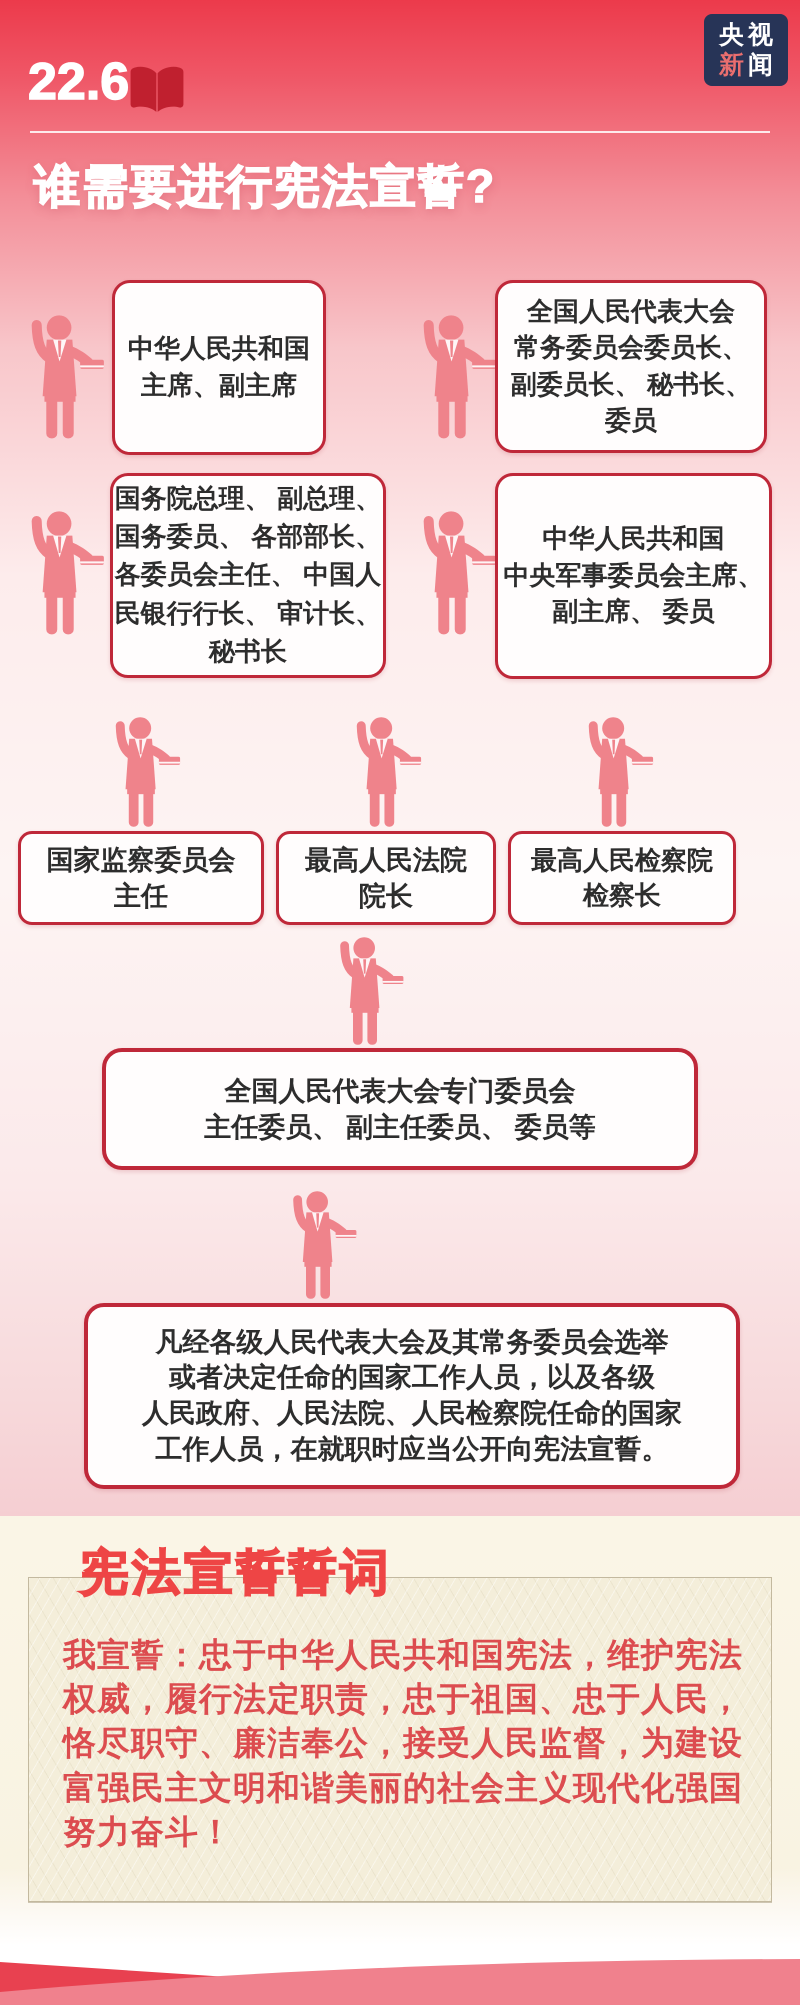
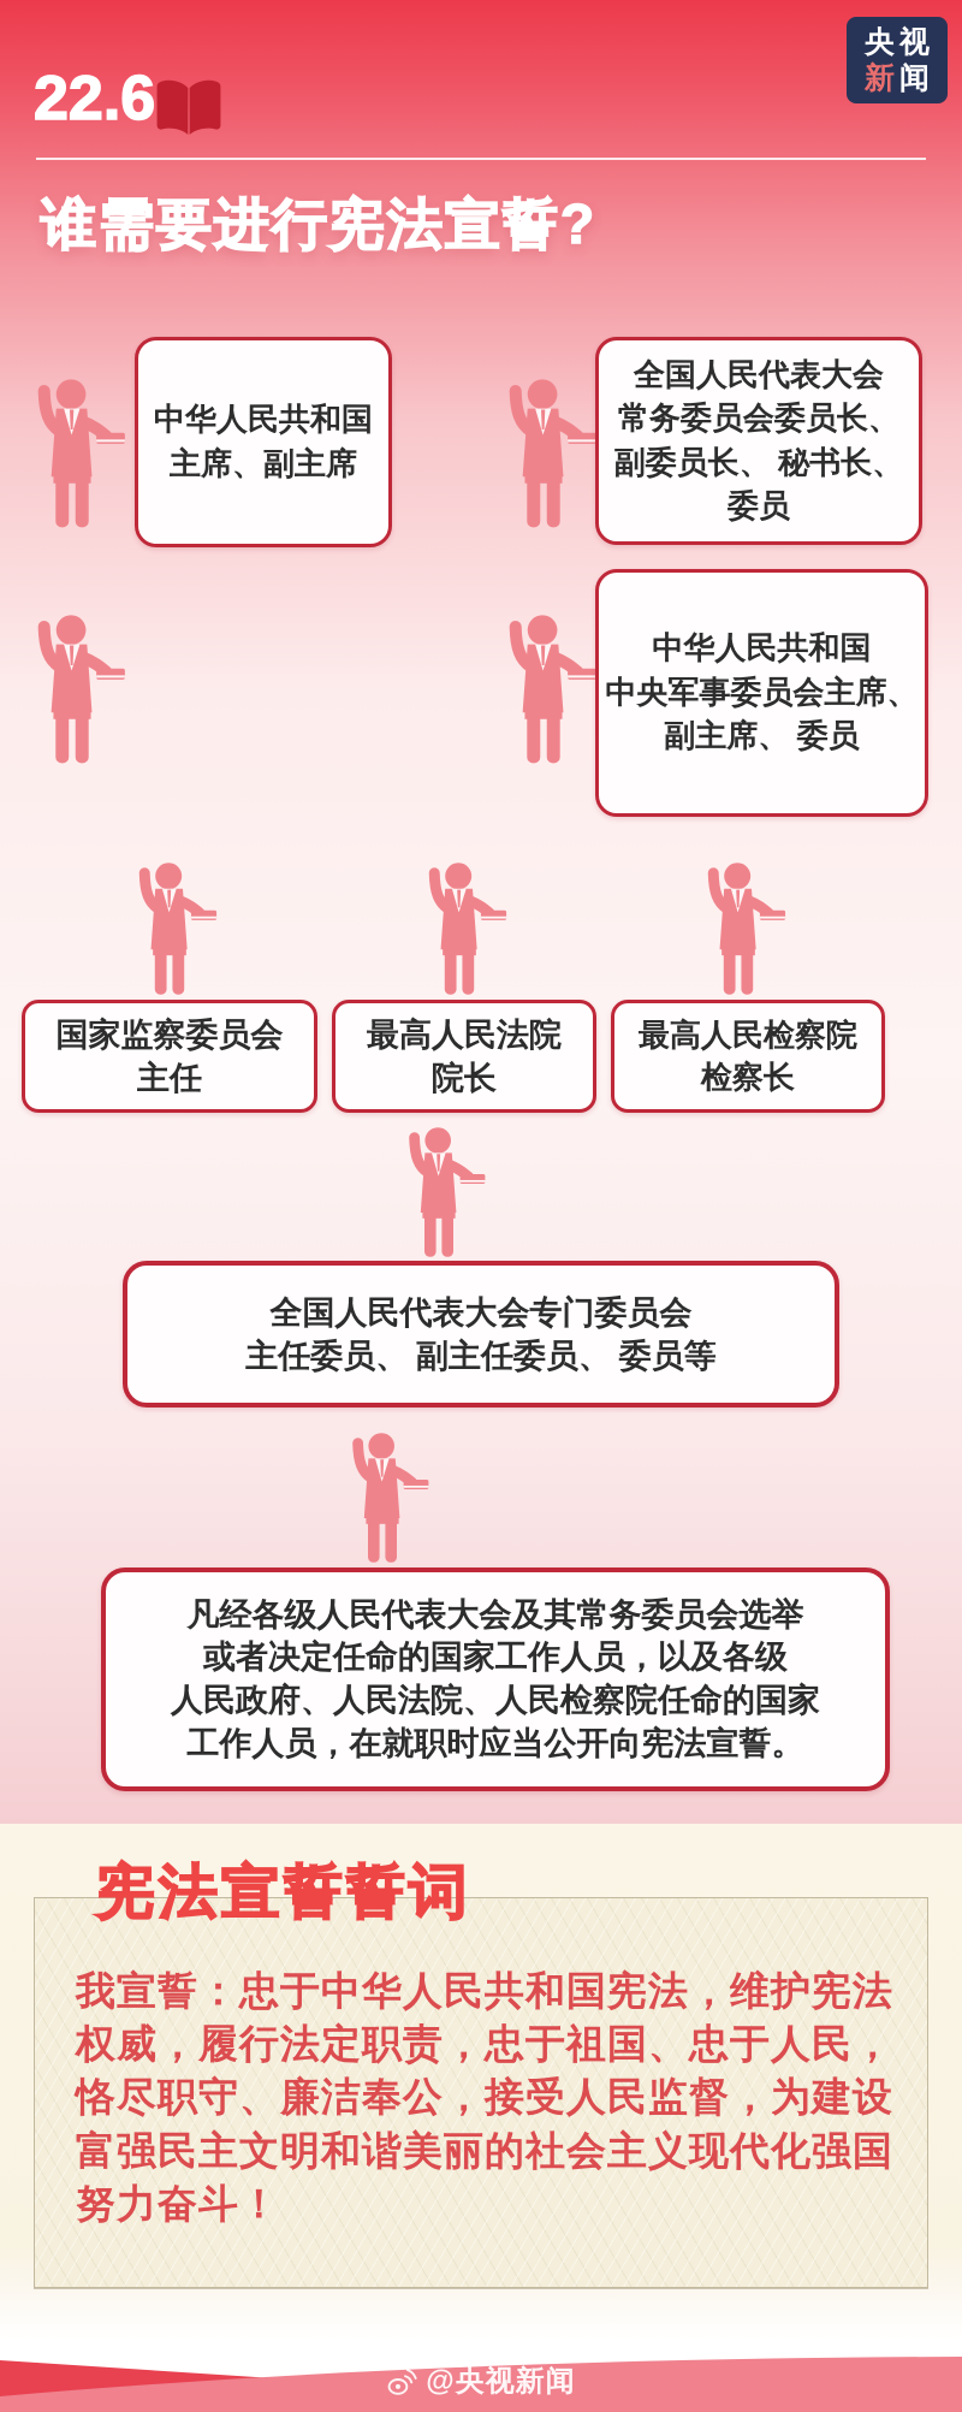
  22.6
  央视
  新闻
  谁需要进行宪法宣誓?
  中华人民共和国
  主席、副主席
  全国人民代表大会
  常务委员会委员长、
  副委员长、 秘书长、
  委员
- 国务院总理、 副总理、
- 国务委员、 各部部长、
- 各委员会主任、 中国人
- 民银行行长、 审计长、
- 秘书长
  中华人民共和国
  中央军事委员会主席、
  副主席、 委员
  国家监察委员会
  主任
  最高人民法院
  院长
  最高人民检察院
  检察长
  全国人民代表大会专门委员会
  主任委员、 副主任委员、 委员等
  凡经各级人民代表大会及其常务委员会选举
  或者决定任命的国家工作人员，以及各级
  人民政府、人民法院、人民检察院任命的国家
  工作人员，在就职时应当公开向宪法宣誓。
  宪法宣誓誓词
  我宣誓：忠于中华人民共和国宪法，维护宪法
  权威，履行法定职责，忠于祖国、忠于人民，
  恪尽职守、廉洁奉公，接受人民监督，为建设
  富强民主文明和谐美丽的社会主义现代化强国
  努力奋斗！
+ @央视新闻
